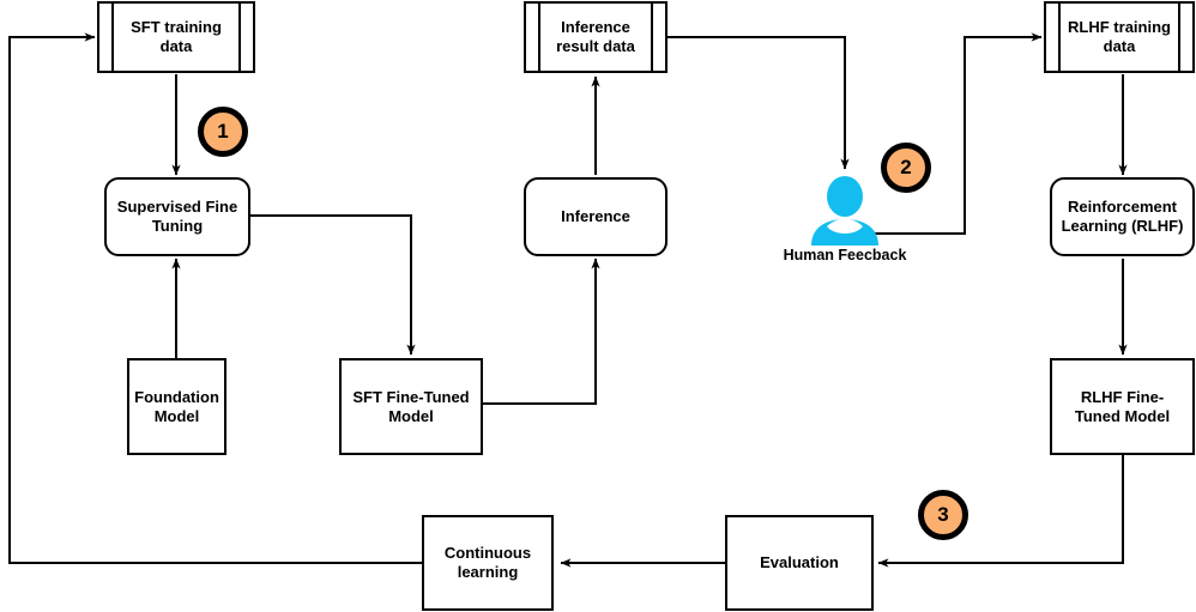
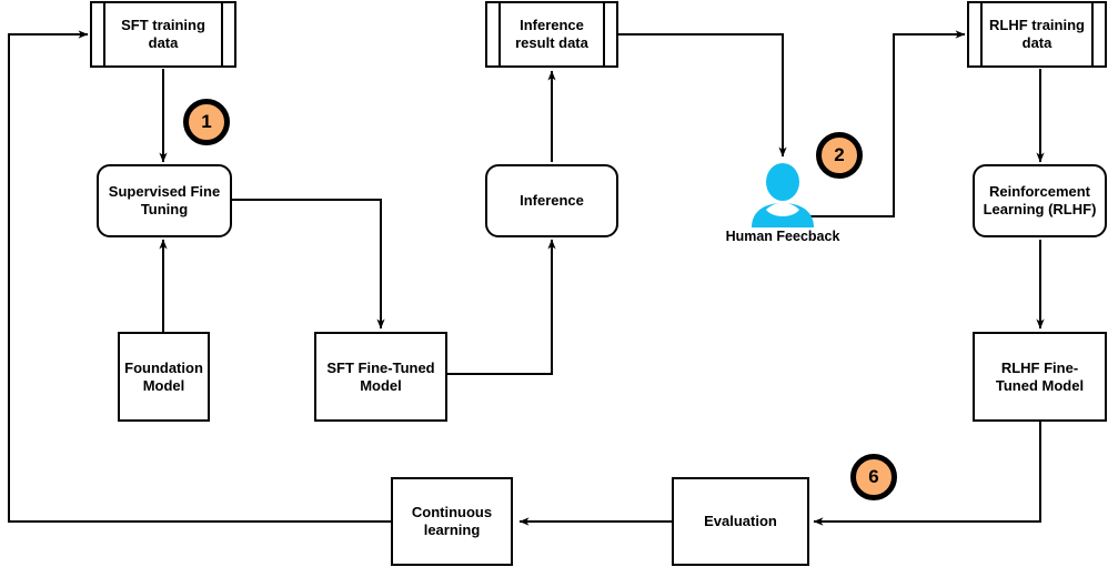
  SFT training data
  Inference result data
  RLHF training data
  Supervised Fine Tuning
  Inference
  Reinforcement Learning (RLHF)
  Foundation Model
  SFT Fine-Tuned Model
  RLHF Fine-Tuned Model
  Continuous learning
  Evaluation
  Human Feecback
  1
  2
- 3
+ 6
